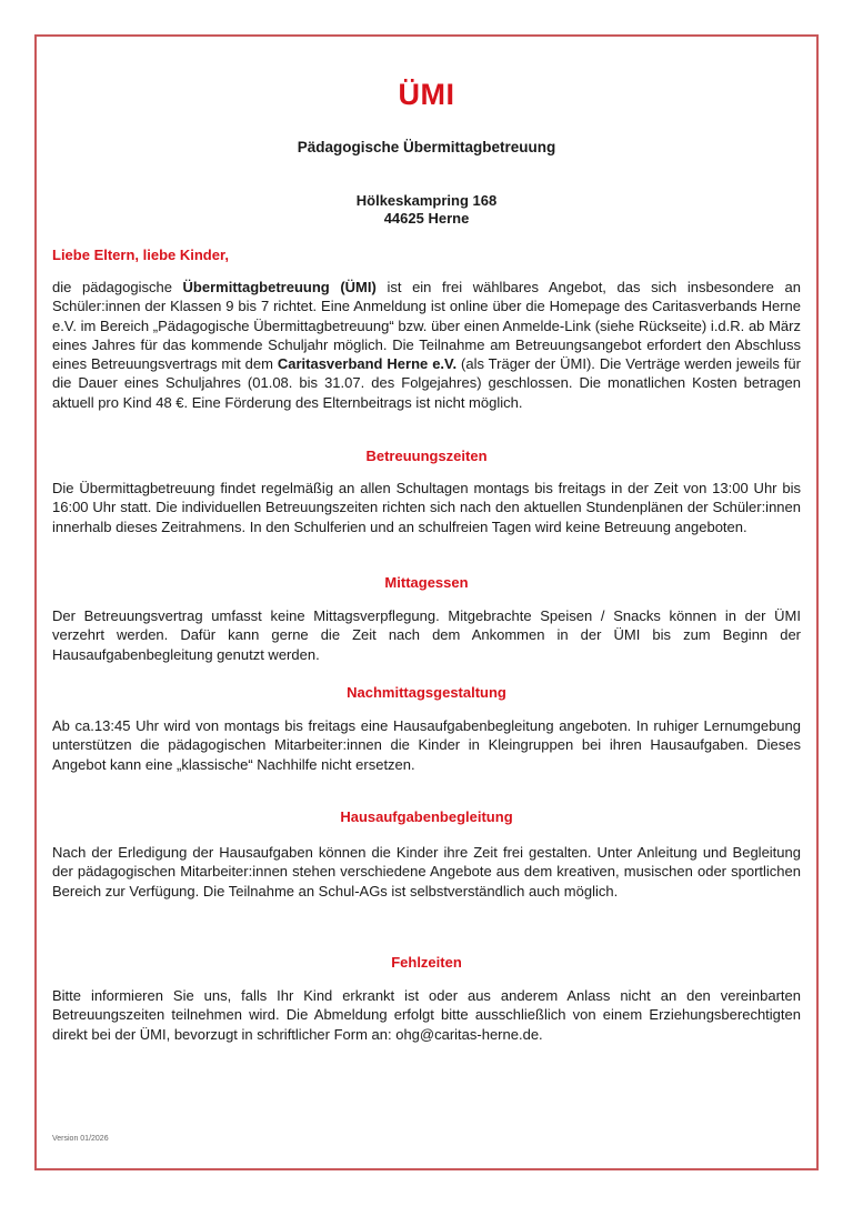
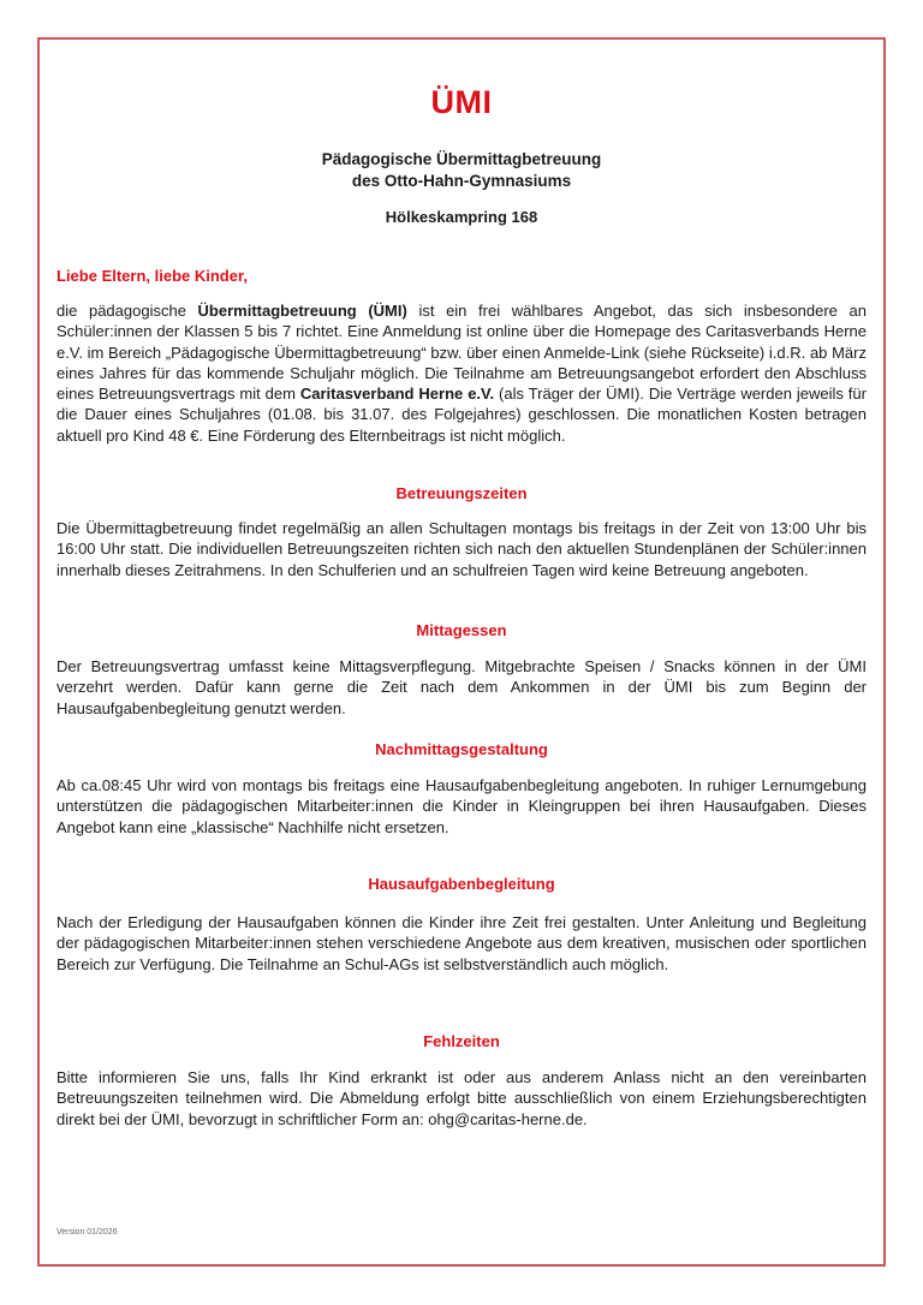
  ÜMI
  Pädagogische Übermittagbetreuung
+ des Otto-Hahn-Gymnasiums
  Hölkeskampring 168
- 44625 Herne
  Liebe Eltern, liebe Kinder,
- die pädagogische Übermittagbetreuung (ÜMI) ist ein frei wählbares Angebot, das sich insbesondere an Schüler:innen der Klassen 9 bis 7 richtet. Eine Anmeldung ist online über die Homepage des Caritasverbands Herne e.V. im Bereich „Pädagogische Übermittagbetreuung“ bzw. über einen Anmelde-Link (siehe Rückseite) i.d.R. ab März eines Jahres für das kommende Schuljahr möglich. Die Teilnahme am Betreuungsangebot erfordert den Abschluss eines Betreuungsvertrags mit dem Caritasverband Herne e.V. (als Träger der ÜMI). Die Verträge werden jeweils für die Dauer eines Schuljahres (01.08. bis 31.07. des Folgejahres) geschlossen. Die monatlichen Kosten betragen aktuell pro Kind 48 €. Eine Förderung des Elternbeitrags ist nicht möglich.
+ die pädagogische Übermittagbetreuung (ÜMI) ist ein frei wählbares Angebot, das sich insbesondere an Schüler:innen der Klassen 5 bis 7 richtet. Eine Anmeldung ist online über die Homepage des Caritasverbands Herne e.V. im Bereich „Pädagogische Übermittagbetreuung“ bzw. über einen Anmelde-Link (siehe Rückseite) i.d.R. ab März eines Jahres für das kommende Schuljahr möglich. Die Teilnahme am Betreuungsangebot erfordert den Abschluss eines Betreuungsvertrags mit dem Caritasverband Herne e.V. (als Träger der ÜMI). Die Verträge werden jeweils für die Dauer eines Schuljahres (01.08. bis 31.07. des Folgejahres) geschlossen. Die monatlichen Kosten betragen aktuell pro Kind 48 €. Eine Förderung des Elternbeitrags ist nicht möglich.
  Betreuungszeiten
  Die Übermittagbetreuung findet regelmäßig an allen Schultagen montags bis freitags in der Zeit von 13:00 Uhr bis 16:00 Uhr statt. Die individuellen Betreuungszeiten richten sich nach den aktuellen Stun­denplänen der Schüler:innen innerhalb dieses Zeitrahmens. In den Schulferien und an schulfreien Tagen wird keine Betreuung angeboten.
  Mittagessen
  Der Betreuungsvertrag umfasst keine Mittagsverpflegung. Mitgebrachte Speisen / Snacks können in der ÜMI verzehrt werden. Dafür kann gerne die Zeit nach dem Ankommen in der ÜMI bis zum Beginn der Hausaufgabenbegleitung genutzt werden.
  Nachmittagsgestaltung
- Ab ca.13:45 Uhr wird von montags bis freitags eine Hausaufgabenbegleitung angeboten. In ruhiger Lernumgebung unterstützen die pädagogischen Mitarbeiter:innen die Kinder in Kleingruppen bei ihren Hausaufgaben. Dieses Angebot kann eine „klassische“ Nachhilfe nicht ersetzen.
+ Ab ca.08:45 Uhr wird von montags bis freitags eine Hausaufgabenbegleitung angeboten. In ruhiger Lernumgebung unterstützen die pädagogischen Mitarbeiter:innen die Kinder in Kleingruppen bei ihren Hausaufgaben. Dieses Angebot kann eine „klassische“ Nachhilfe nicht ersetzen.
  Hausaufgabenbegleitung
  Nach der Erledigung der Hausaufgaben können die Kinder ihre Zeit frei gestalten. Unter Anleitung und Begleitung der pädagogischen Mitarbeiter:innen stehen verschiedene Angebote aus dem kreativen, musischen oder sportlichen Bereich zur Verfügung. Die Teilnahme an Schul-AGs ist selbstverständlich auch möglich.
  Fehlzeiten
  Bitte informieren Sie uns, falls Ihr Kind erkrankt ist oder aus anderem Anlass nicht an den vereinbarten Betreuungszeiten teilnehmen wird. Die Abmeldung erfolgt bitte ausschließlich von einem Erziehungs­berechtigten direkt bei der ÜMI, bevorzugt in schriftlicher Form an: ohg@caritas-herne.de.
